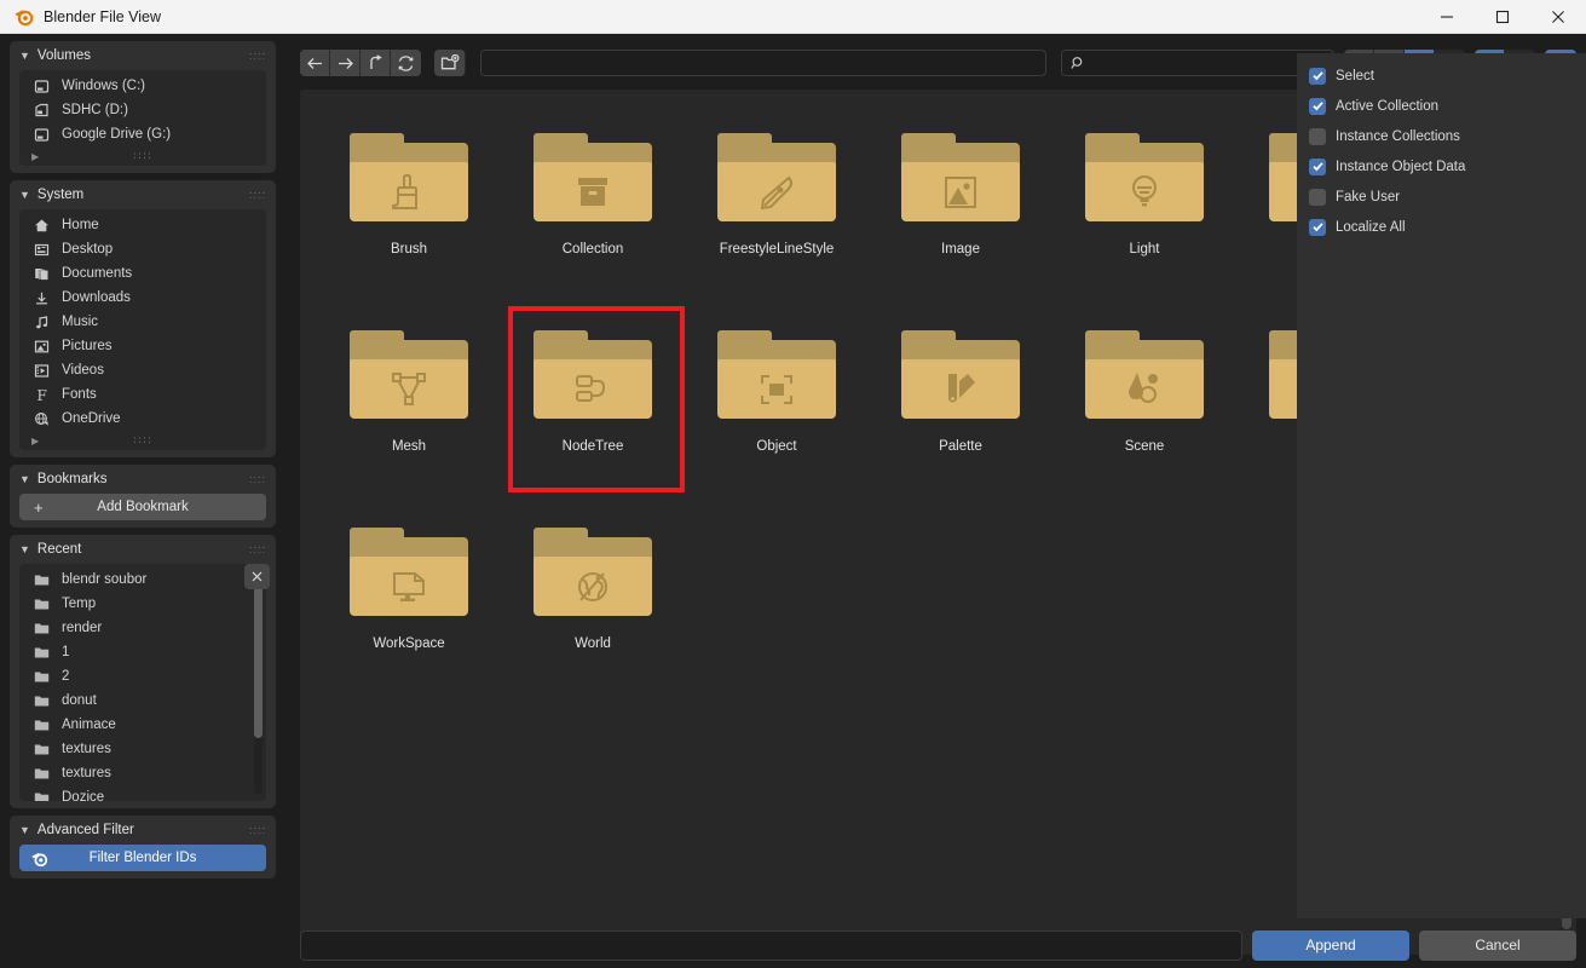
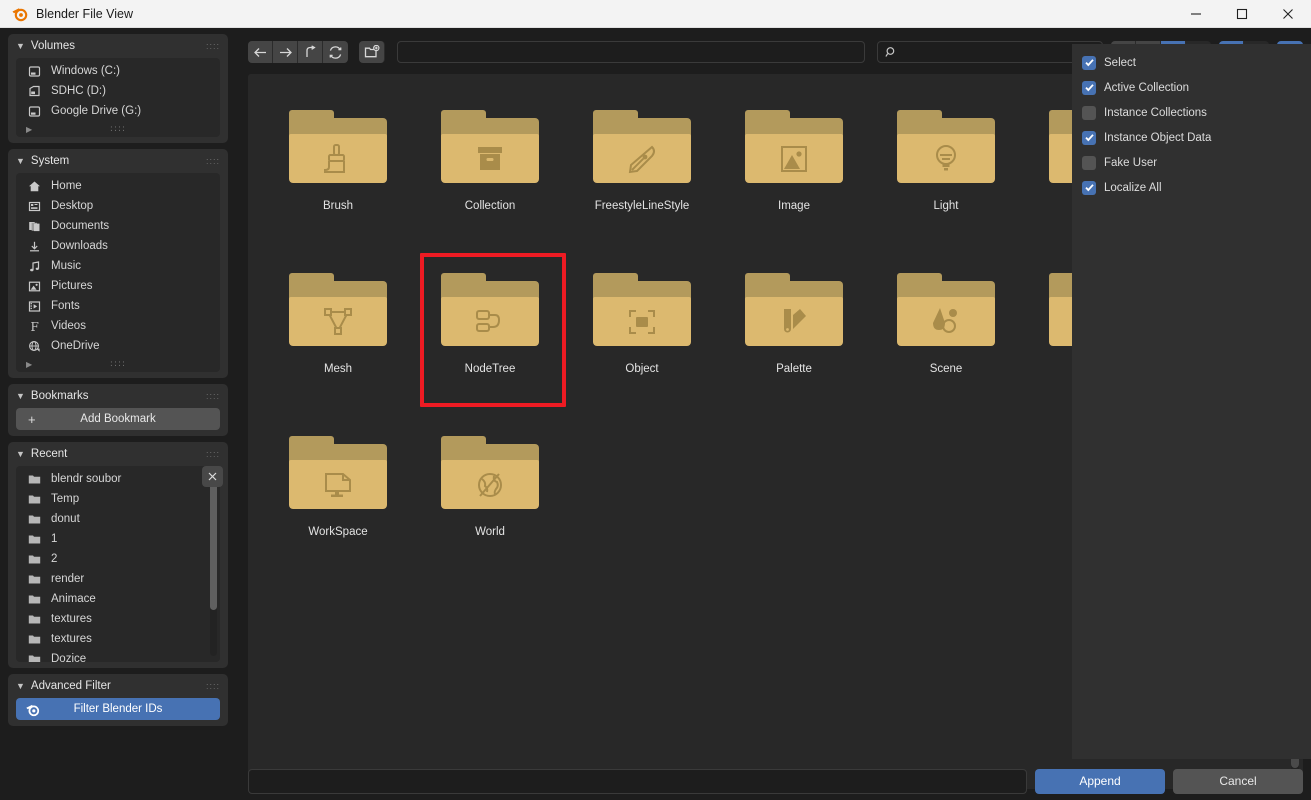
  Blender File View
  ▼
  Volumes
  ::::
  Windows (C:)
  SDHC (D:)
  Google Drive (G:)
  ▶
  ::::
  ▼
  System
  ::::
  Home
  Desktop
  Documents
  Downloads
  Music
  Pictures
- Videos
+ Fonts
  F
- Fonts
+ Videos
  OneDrive
  ▶
  ::::
  ▼
  Bookmarks
  ::::
  +
  Add Bookmark
  ▼
  Recent
  ::::
  blendr soubor
  Temp
- render
+ donut
  1
  2
- donut
+ render
  Animace
  textures
  textures
  Dozice
  ▼
  Advanced Filter
  ::::
  Filter Blender IDs
  Brush
  Collection
  FreestyleLineStyle
  Image
  Light
  Mesh
  NodeTree
  Object
  Palette
  Scene
  WorkSpace
  World
  Select
  Active Collection
  Instance Collections
  Instance Object Data
  Fake User
  Localize All
  Append
  Cancel
